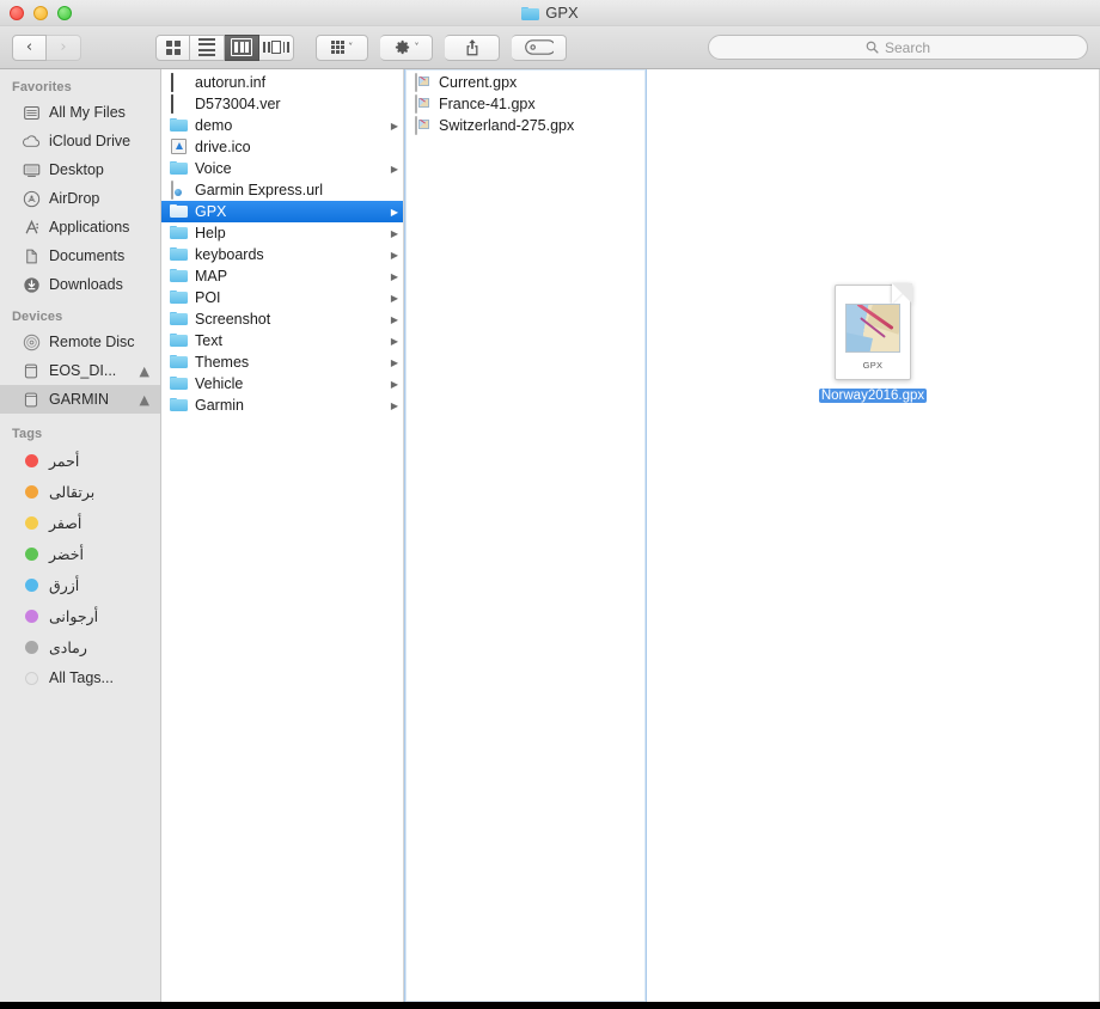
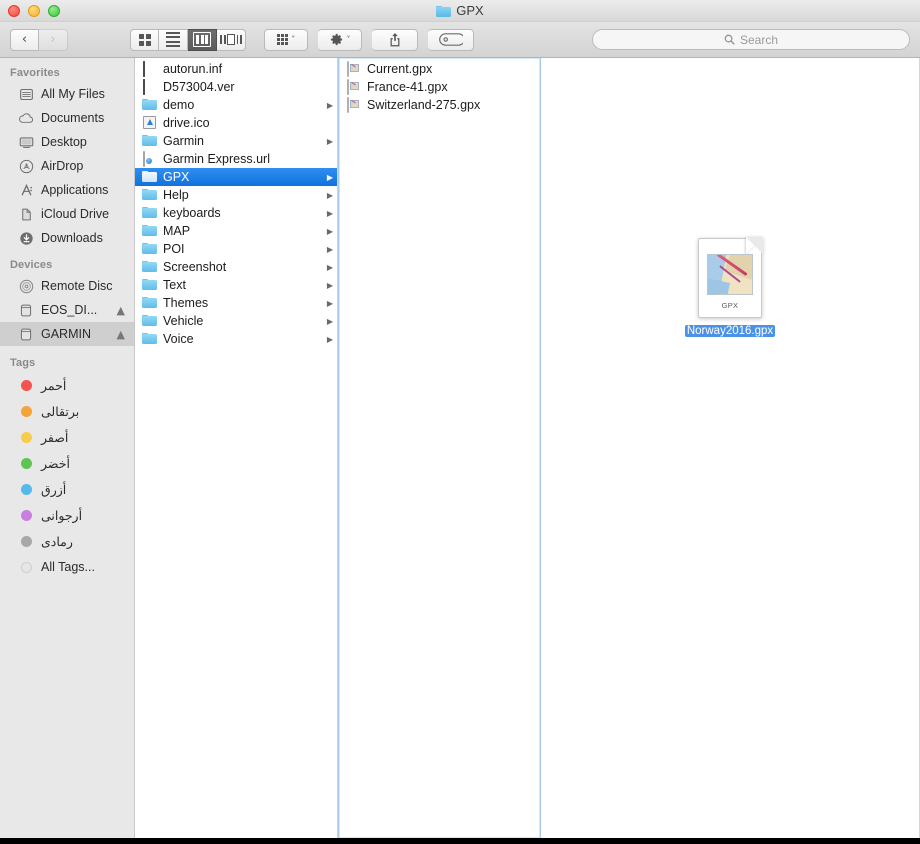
  GPX
  ‹
  ›
  ˅
  ˅
  Search
  Favorites
  All My Files
- iCloud Drive
+ Documents
  Desktop
  AirDrop
  Applications
- Documents
+ iCloud Drive
  Downloads
  Devices
  Remote Disc
  EOS_DI...
  ▲
  GARMIN
  ▲
  Tags
  أحمر
  برتقالى
  أصفر
  أخضر
  أزرق
  أرجوانى
  رمادى
  All Tags...
  autorun.inf
  D573004.ver
  demo
  ▶
  drive.ico
- Voice
+ Garmin
  ▶
  Garmin Express.url
  GPX
  ▶
  Help
  ▶
  keyboards
  ▶
  MAP
  ▶
  POI
  ▶
  Screenshot
  ▶
  Text
  ▶
  Themes
  ▶
  Vehicle
  ▶
- Garmin
+ Voice
  ▶
  Current.gpx
  France-41.gpx
  Switzerland-275.gpx
  GPX
  Norway2016.gpx
